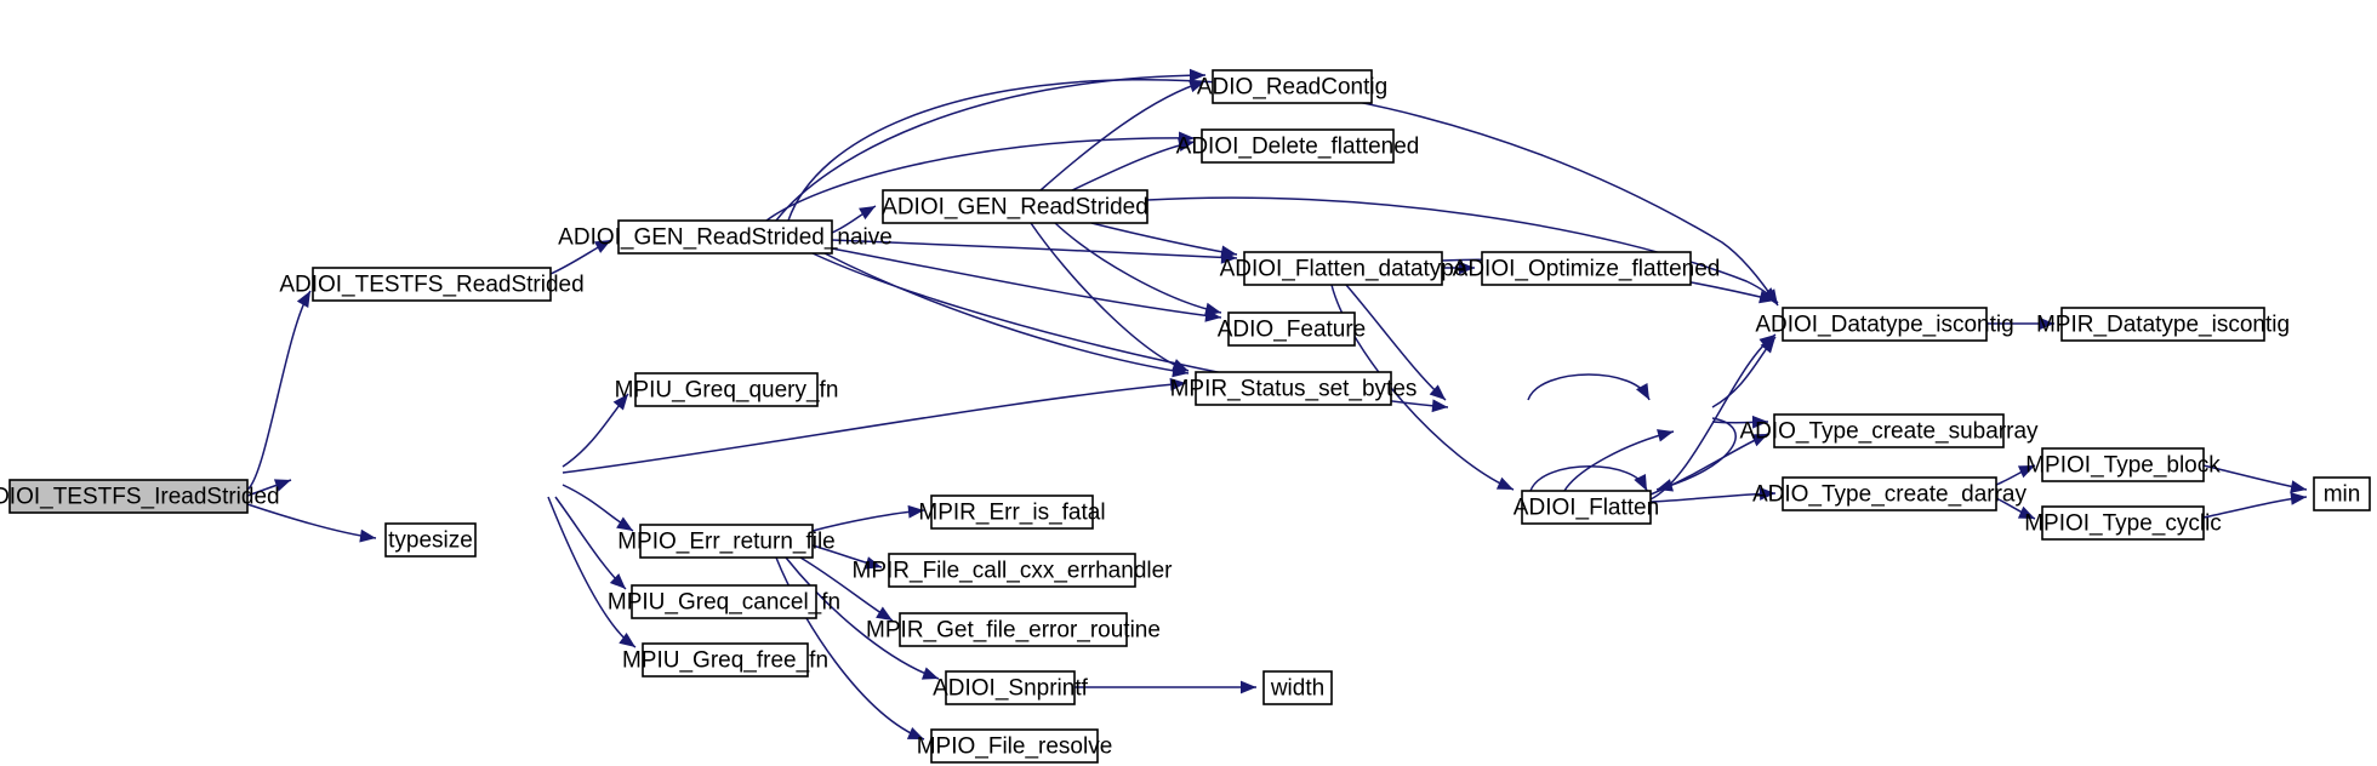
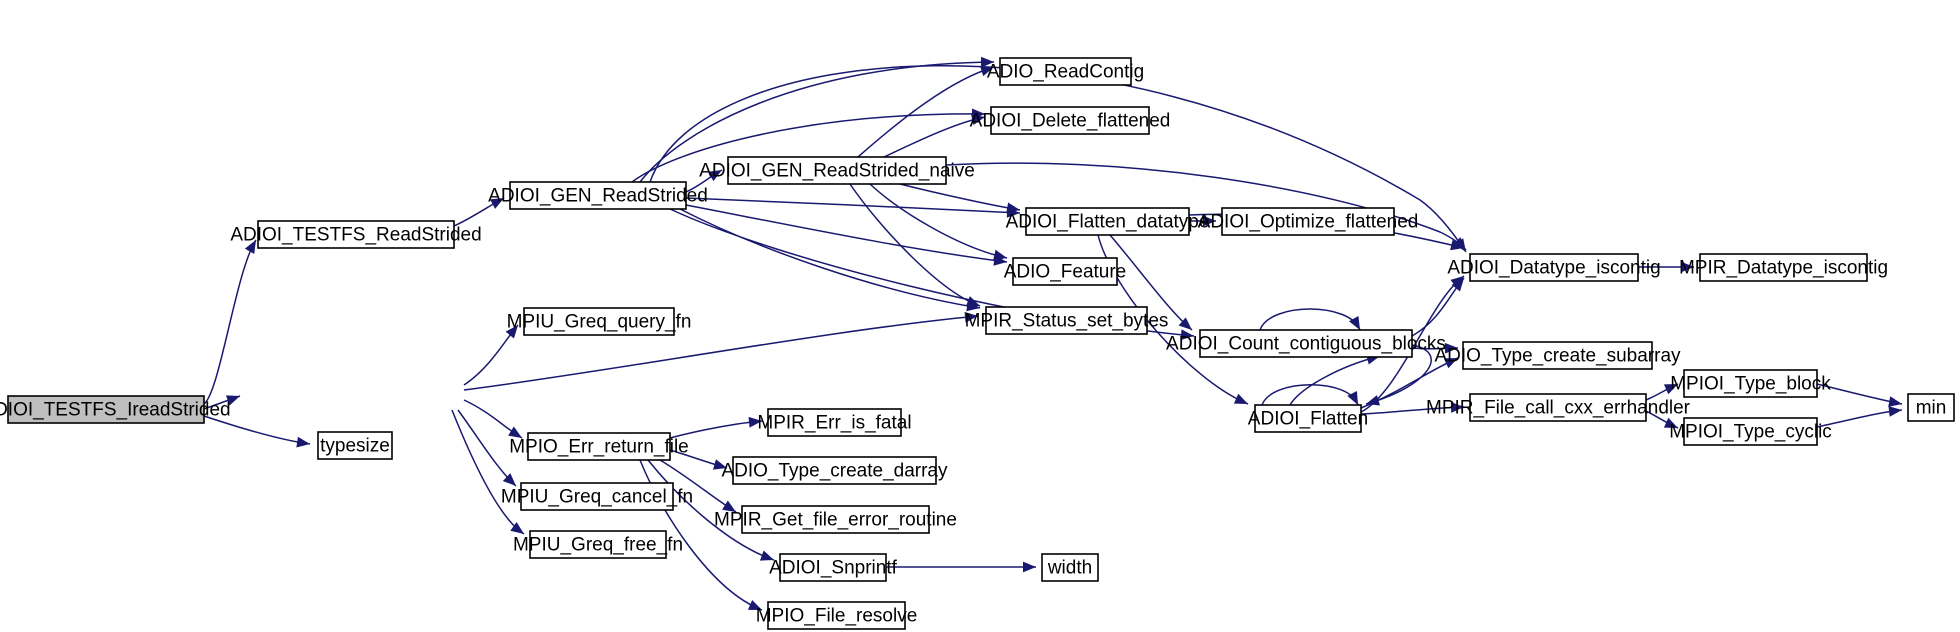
  DIOI_TESTFS_IreadStrided
  ADIOI_TESTFS_ReadStrided
  typesize
- ADIOI_GEN_ReadStrided_naive
+ ADIOI_GEN_ReadStrided
  MPIU_Greq_query_fn
  MPIO_Err_return_file
  MPIU_Greq_cancel_fn
  MPIU_Greq_free_fn
- ADIOI_GEN_ReadStrided
+ ADIOI_GEN_ReadStrided_naive
  MPIR_Err_is_fatal
- MPIR_File_call_cxx_errhandler
+ ADIO_Type_create_darray
  MPIR_Get_file_error_routine
  ADIOI_Snprintf
  MPIO_File_resolve
  ADIO_ReadContig
  ADIOI_Delete_flattened
  ADIOI_Flatten_datatype
  ADIO_Feature
  MPIR_Status_set_bytes
  ADIOI_Optimize_flattened
+ ADIOI_Count_contiguous_blocks
  ADIOI_Flatten
  ADIOI_Datatype_iscontig
  MPIR_Datatype_iscontig
  ADIO_Type_create_subarray
- ADIO_Type_create_darray
+ MPIR_File_call_cxx_errhandler
  MPIOI_Type_block
  MPIOI_Type_cyclic
  min
  width
